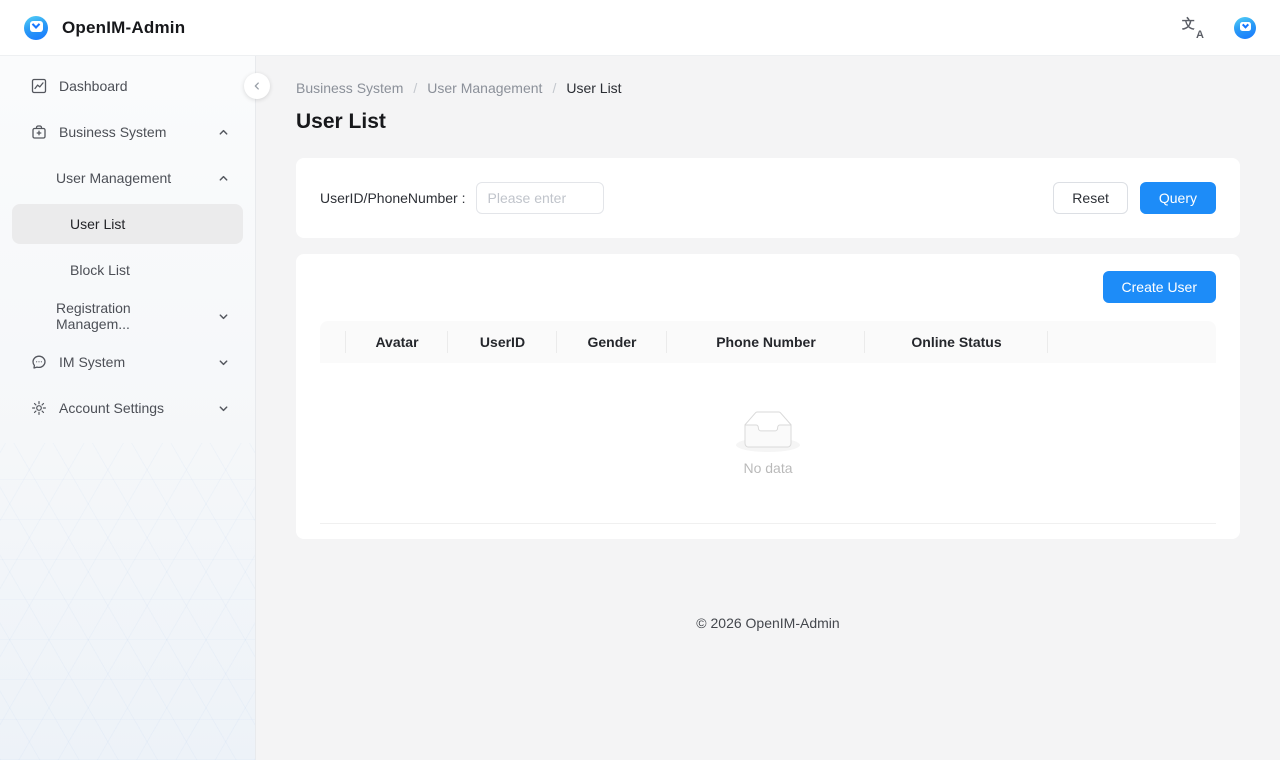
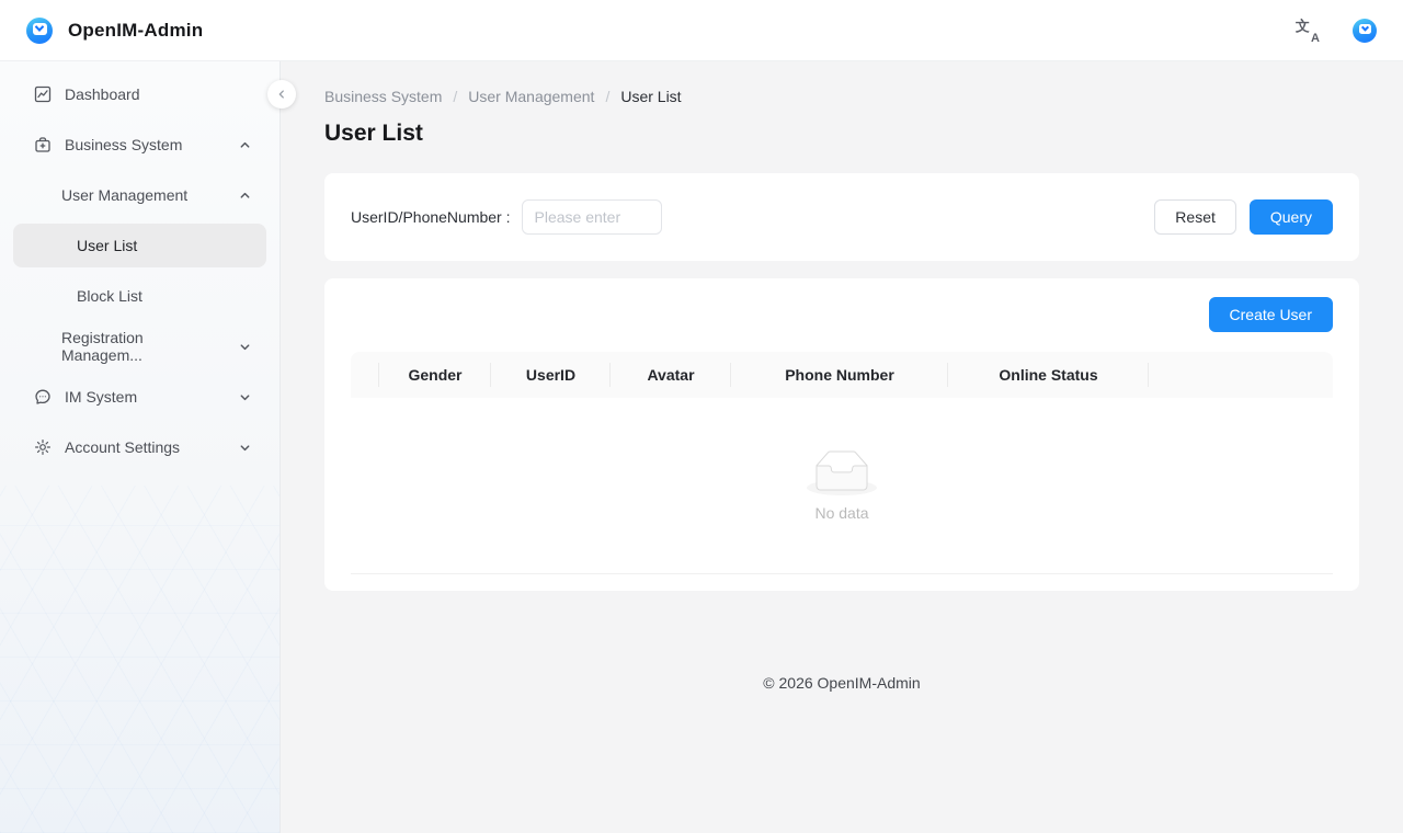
  OpenIM-Admin
  文
  A
  Dashboard
  Business System
  User Management
  User List
  Block List
  Registration Managem...
  IM System
  Account Settings
  Business System
  /
  User Management
  /
  User List
  User List
  UserID/PhoneNumber :
  Please enter
  Reset
  Query
  Create User
- Avatar
+ Gender
  UserID
- Gender
+ Avatar
  Phone Number
  Online Status
  No data
  © 2026 OpenIM-Admin
